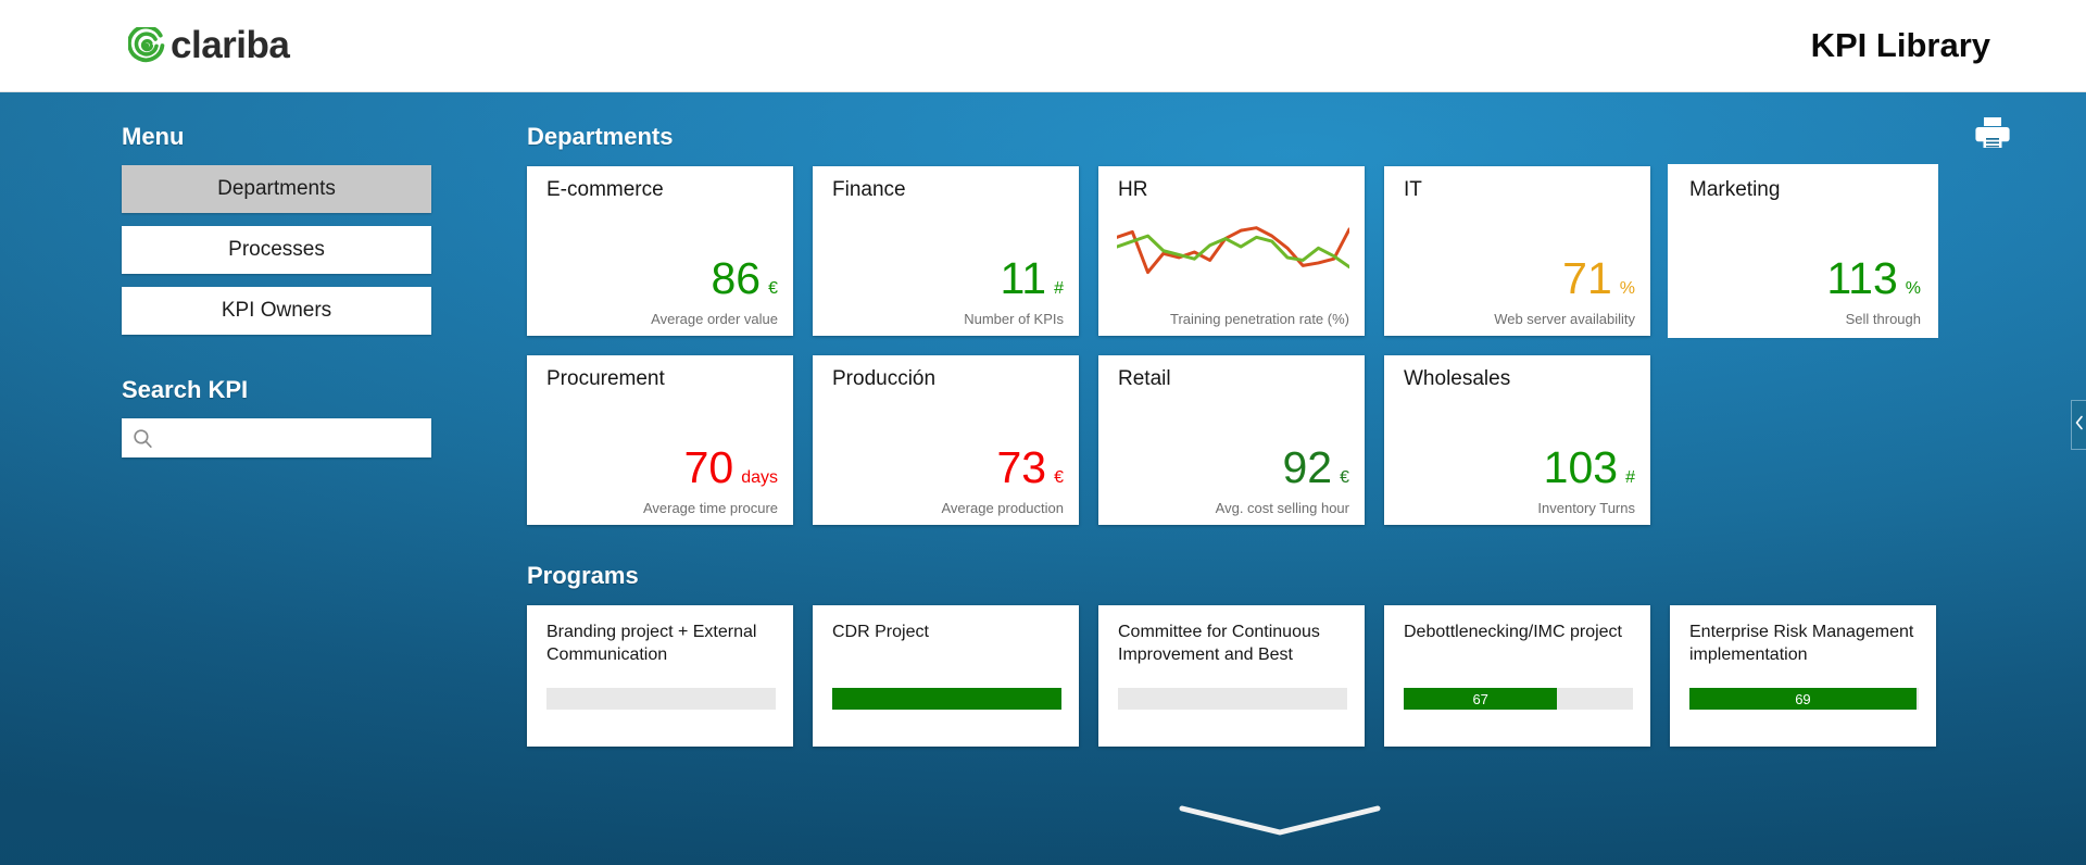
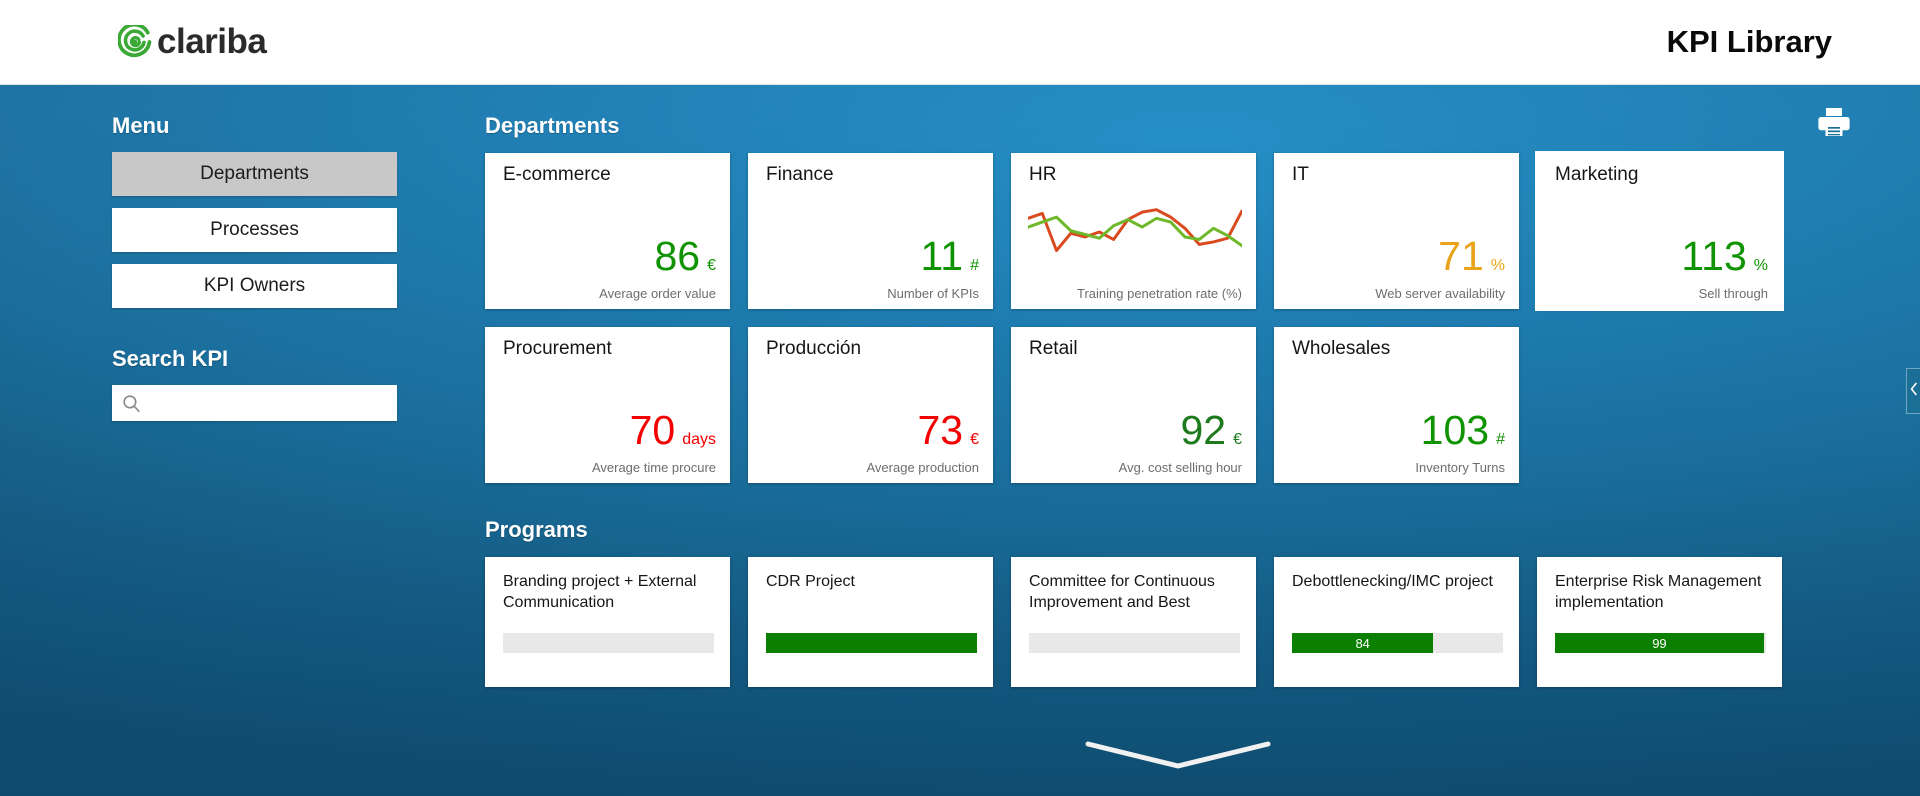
  clariba
  KPI Library
  Menu
  Departments
  Processes
  KPI Owners
  Search KPI
  Departments
  E-commerce
  86
  €
  Average order value
  Finance
  11
  #
  Number of KPIs
  HR
  Training penetration rate (%)
  IT
  71
  %
  Web server availability
  Marketing
  113
  %
  Sell through
  Procurement
  70
  days
  Average time procure
  Producción
  73
  €
  Average production
  Retail
  92
  €
  Avg. cost selling hour
  Wholesales
  103
  #
  Inventory Turns
  Programs
  Branding project + External Communication
  CDR Project
  Committee for Continuous Improvement and Best
  Debottlenecking/IMC project
- 67
+ 84
  Enterprise Risk Management implementation
- 69
+ 99
